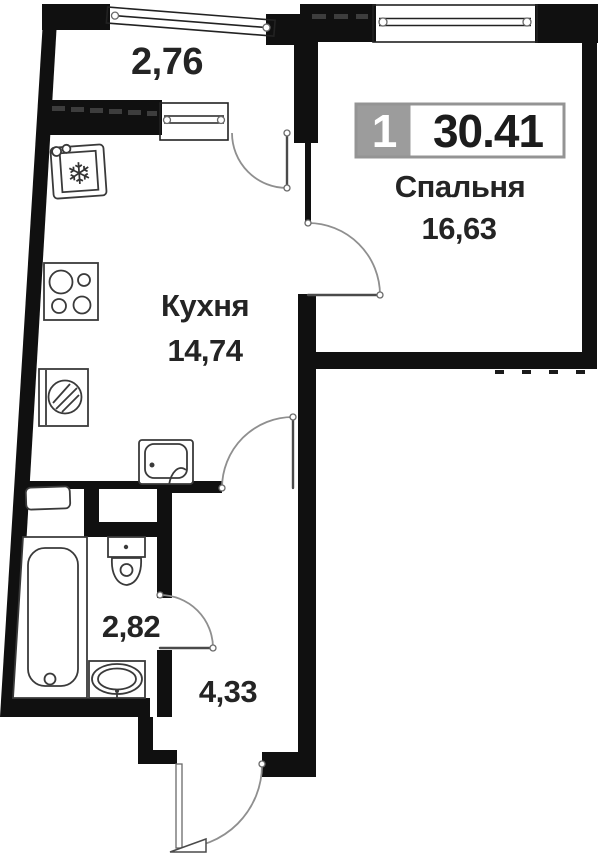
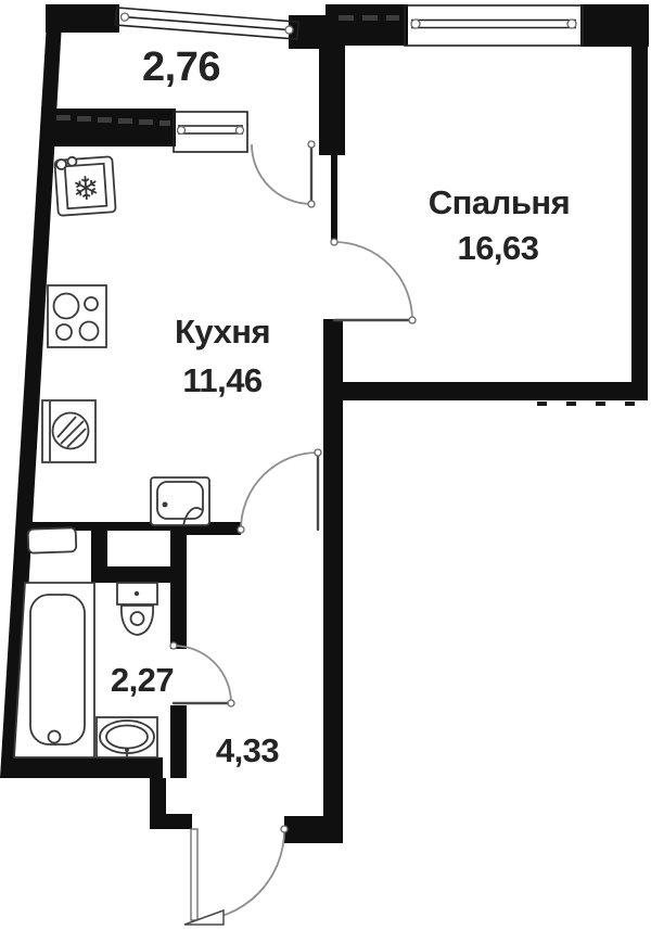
- 1
- 30.41
  2,76
  Кухня
- 14,74
+ 11,46
  Спальня
  16,63
- 2,82
+ 2,27
  4,33
